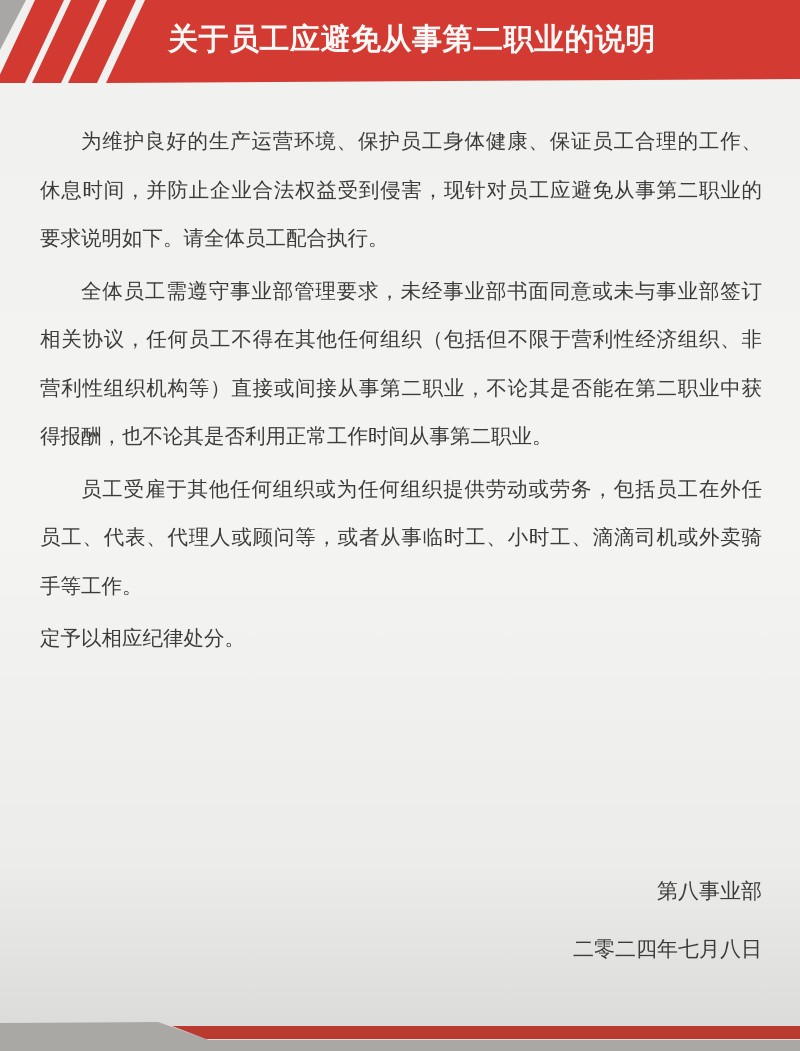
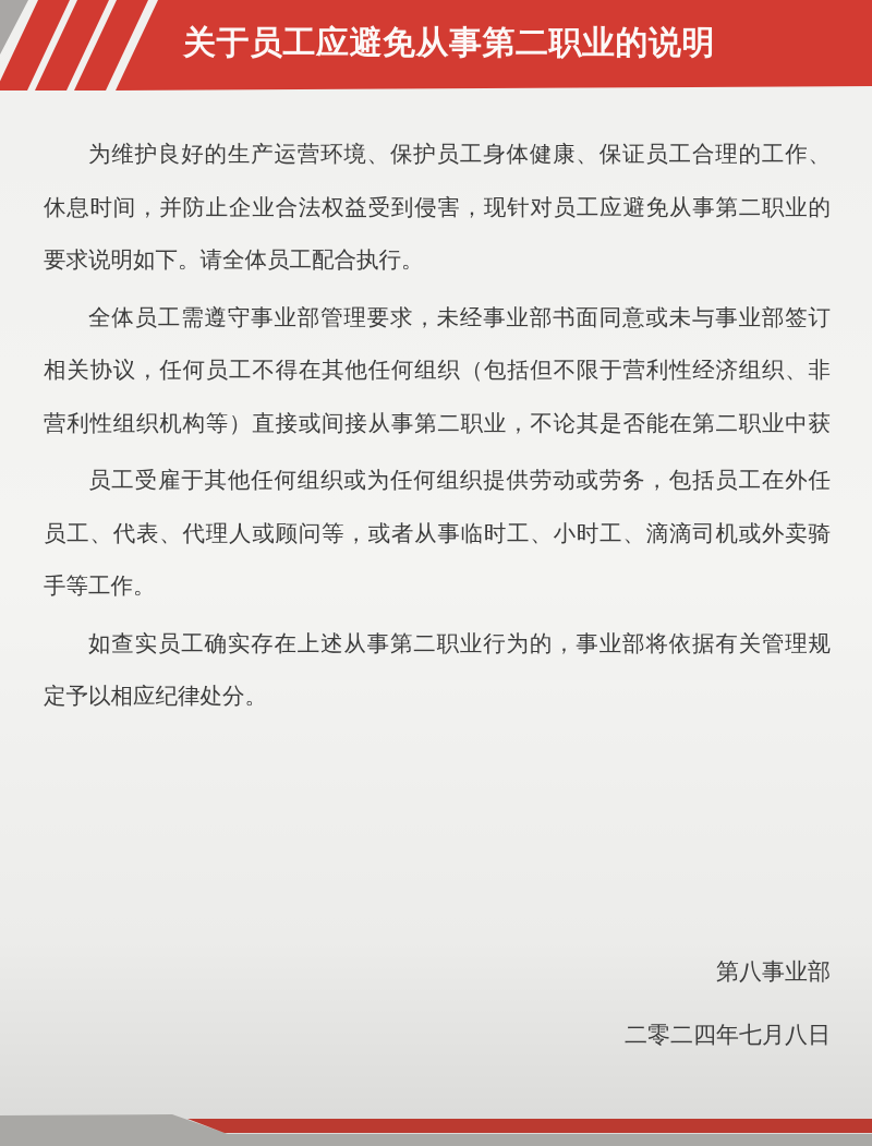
  关于员工应避免从事第二职业的说明
  为维护良好的生产运营环境、保护员工身体健康、保证员工合理的工作、
  休息时间，并防止企业合法权益受到侵害，现针对员工应避免从事第二职业的
  要求说明如下。请全体员工配合执行。
  全体员工需遵守事业部管理要求，未经事业部书面同意或未与事业部签订
  相关协议，任何员工不得在其他任何组织（包括但不限于营利性经济组织、非
  营利性组织机构等）直接或间接从事第二职业，不论其是否能在第二职业中获
- 得报酬，也不论其是否利用正常工作时间从事第二职业。
  员工受雇于其他任何组织或为任何组织提供劳动或劳务，包括员工在外任
  员工、代表、代理人或顾问等，或者从事临时工、小时工、滴滴司机或外卖骑
  手等工作。
+ 如查实员工确实存在上述从事第二职业行为的，事业部将依据有关管理规
  定予以相应纪律处分。
  第八事业部
  二零二四年七月八日
